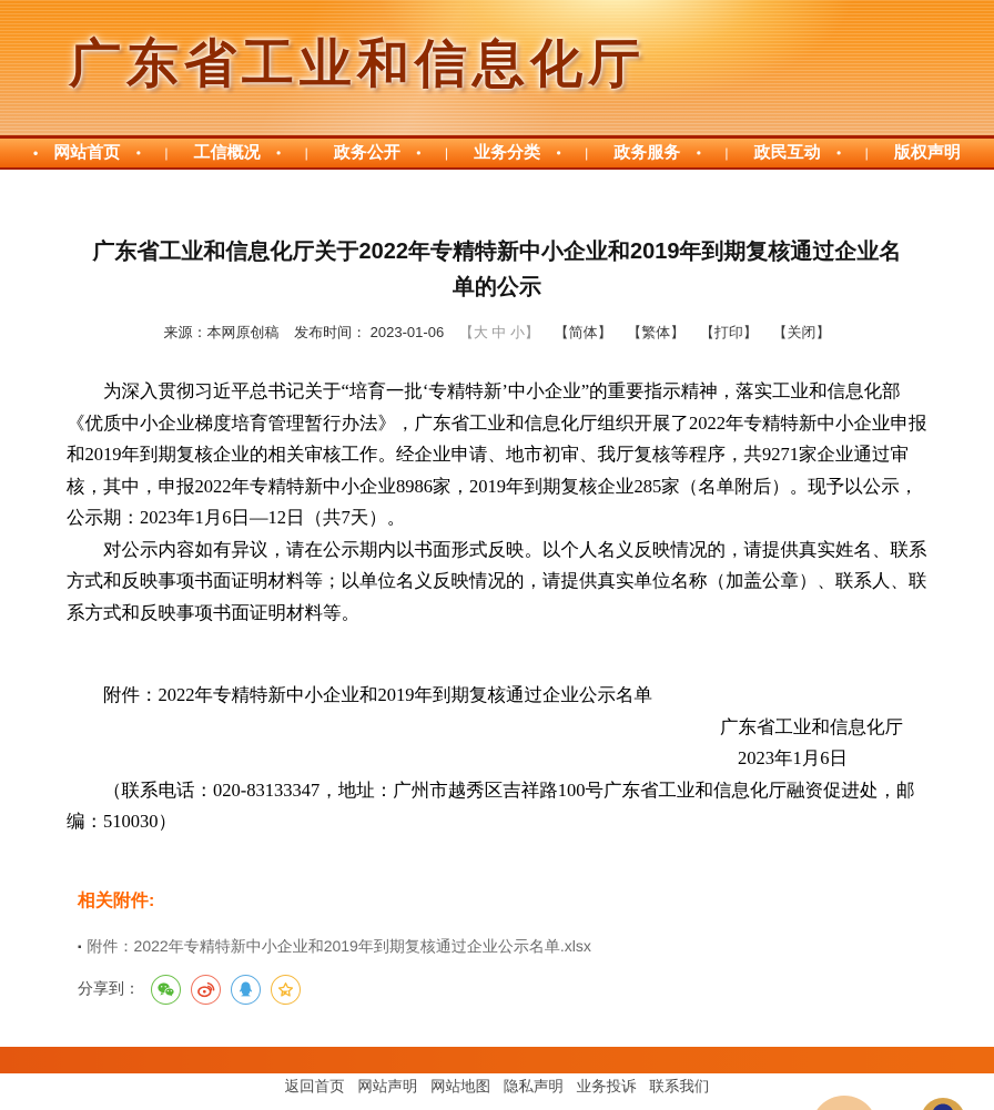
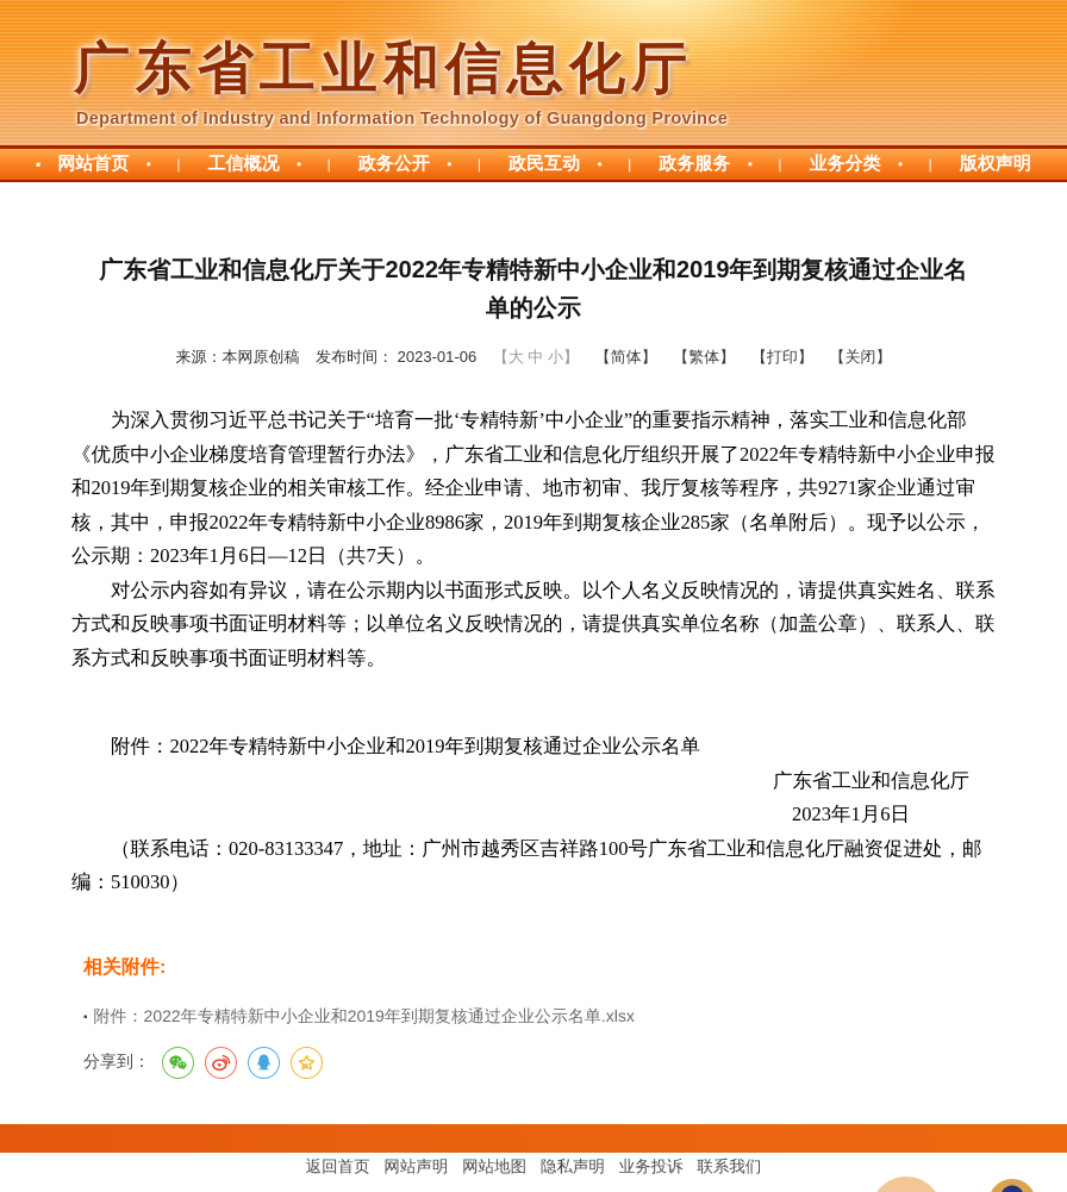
  广东省工业和信息化厅
+ Department of Industry and Information Technology of Guangdong Province
  •
  网站首页
  • |
  工信概况
  • |
  政务公开
  • |
- 业务分类
+ 政民互动
  • |
  政务服务
  • |
- 政民互动
+ 业务分类
  • |
  版权声明
  广东省工业和信息化厅关于2022年专精特新中小企业和2019年到期复核通过企业名单的公示
  来源：本网原创稿 发布时间： 2023-01-06 【大 中 小】 【简体】 【繁体】 【打印】 【关闭】
  为深入贯彻习近平总书记关于“培育一批‘专精特新’中小企业”的重要指示精神，落实工业和信息化部《优质中小企业梯度培育管理暂行办法》，广东省工业和信息化厅组织开展了2022年专精特新中小企业申报和2019年到期复核企业的相关审核工作。经企业申请、地市初审、我厅复核等程序，共9271家企业通过审核，其中，申报2022年专精特新中小企业8986家，2019年到期复核企业285家（名单附后）。现予以公示，公示期：2023年1月6日—12日（共7天）。
  对公示内容如有异议，请在公示期内以书面形式反映。以个人名义反映情况的，请提供真实姓名、联系方式和反映事项书面证明材料等；以单位名义反映情况的，请提供真实单位名称（加盖公章）、联系人、联系方式和反映事项书面证明材料等。
  附件：2022年专精特新中小企业和2019年到期复核通过企业公示名单
  广东省工业和信息化厅
  2023年1月6日
  （联系电话：020-83133347，地址：广州市越秀区吉祥路100号广东省工业和信息化厅融资促进处，邮编：510030）
  相关附件:
  ▪ 附件：2022年专精特新中小企业和2019年到期复核通过企业公示名单.xlsx
  分享到：
  返回首页 网站声明 网站地图 隐私声明 业务投诉 联系我们
